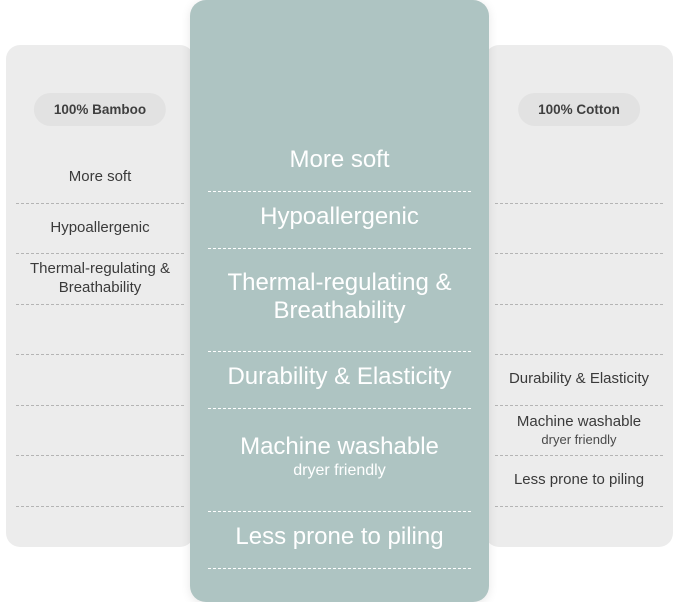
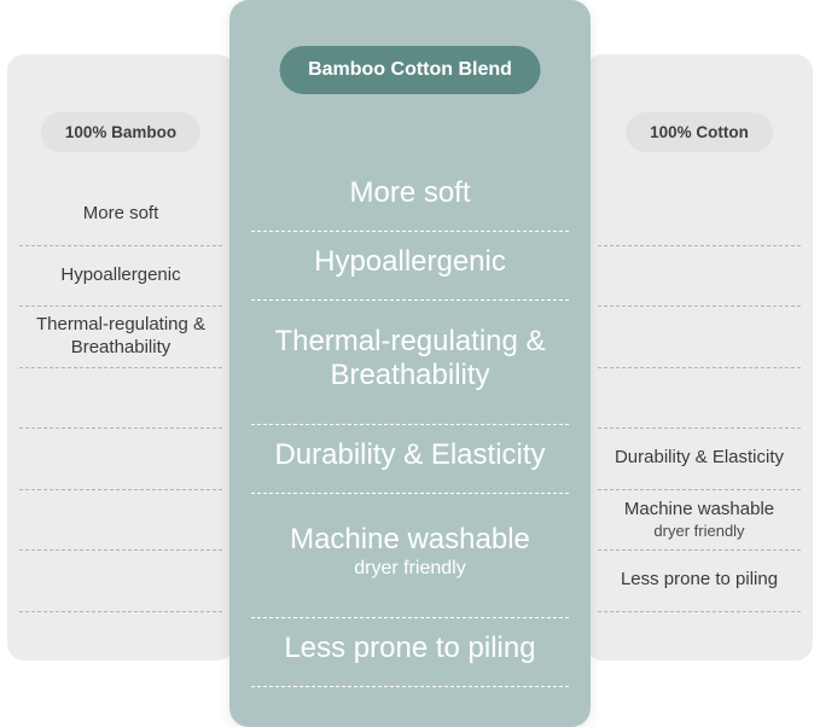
  100% Bamboo
  More soft
  Hypoallergenic
  Thermal-regulating & Breathability
  100% Cotton
  Durability & Elasticity
  Machine washable
  dryer friendly
  Less prone to piling
+ Bamboo Cotton Blend
  More soft
  Hypoallergenic
  Thermal-regulating & Breathability
  Durability & Elasticity
  Machine washable
  dryer friendly
  Less prone to piling
